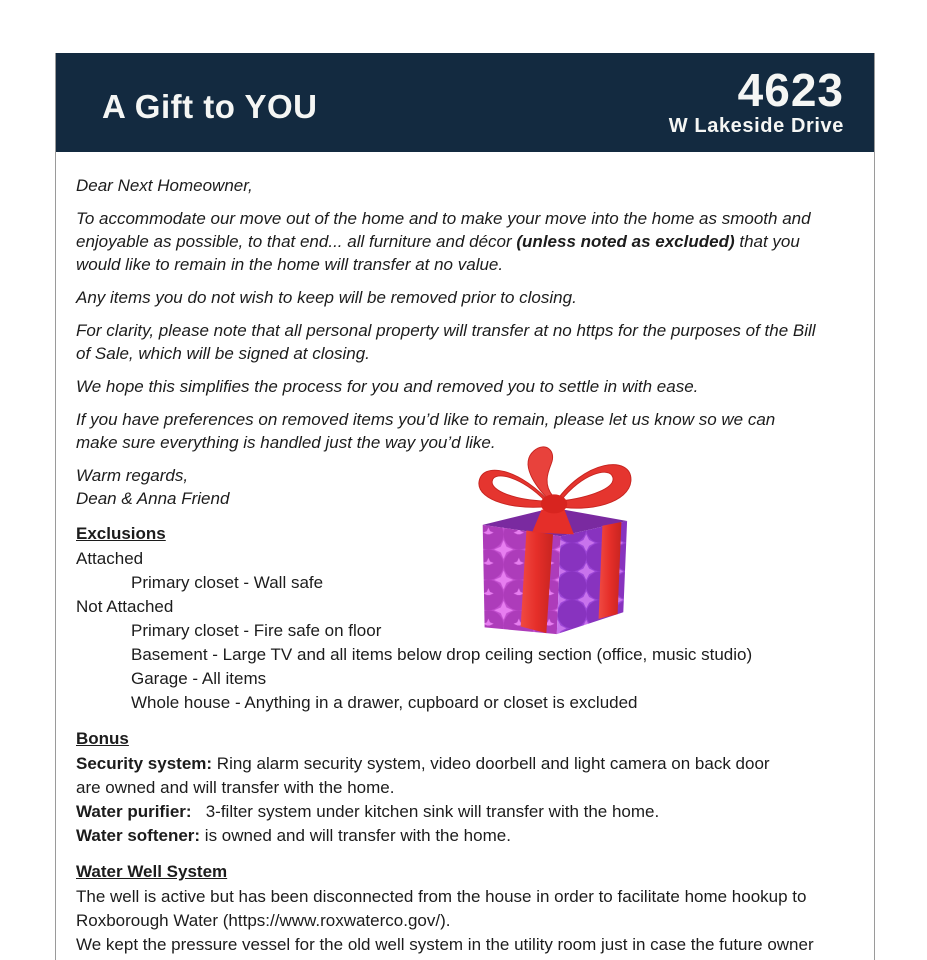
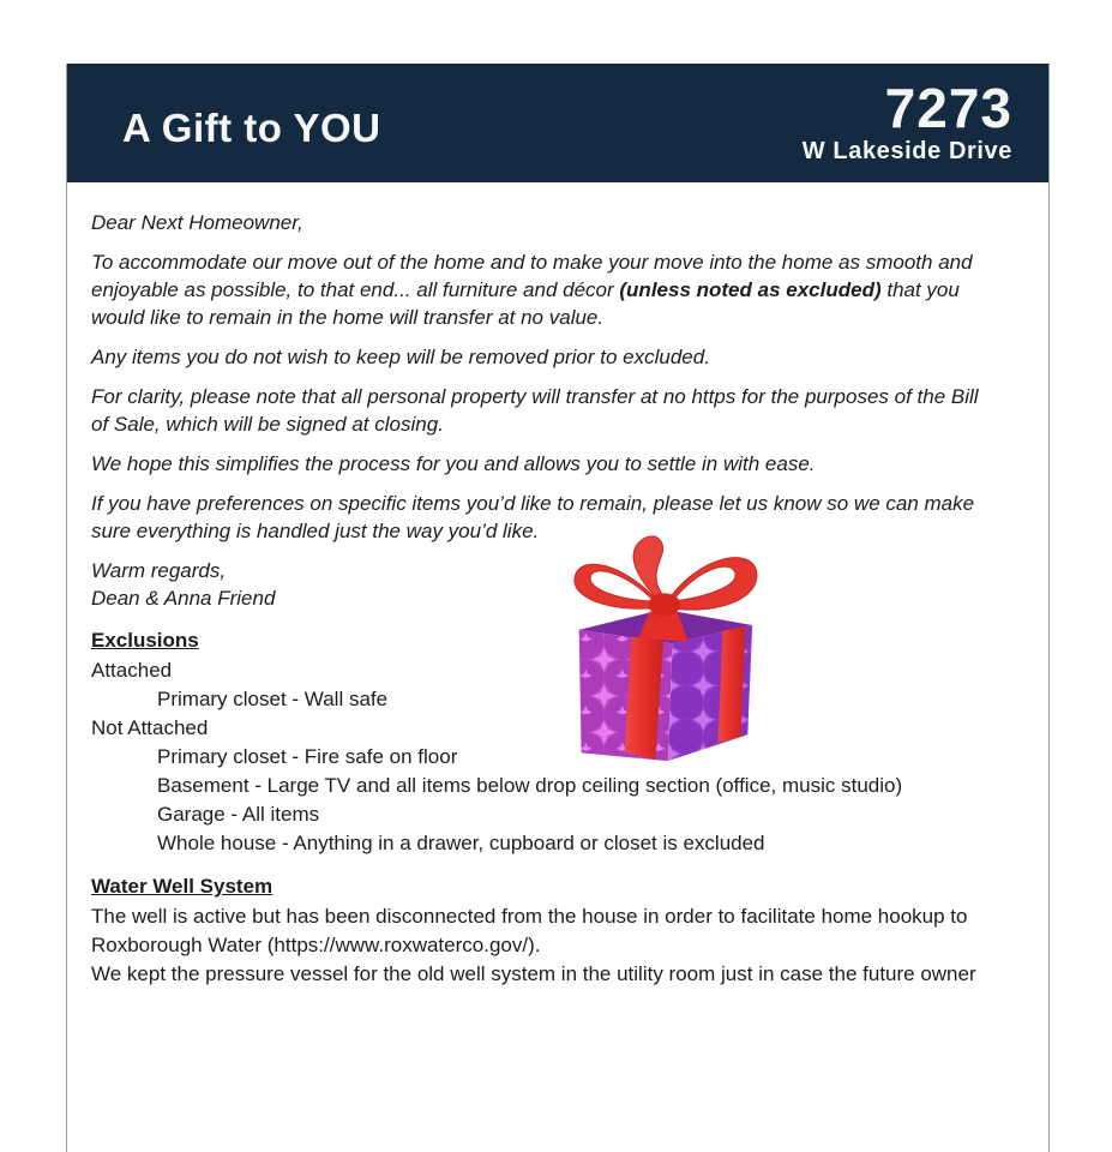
  A Gift to YOU
- 4623
+ 7273
  W Lakeside Drive
  Dear Next Homeowner,
  To accommodate our move out of the home and to make your move into the home as smooth and enjoyable as possible, to that end... all furniture and décor (unless noted as excluded) that you would like to remain in the home will transfer at no value.
- Any items you do not wish to keep will be removed prior to closing.
+ Any items you do not wish to keep will be removed prior to excluded.
  For clarity, please note that all personal property will transfer at no https for the purposes of the Bill of Sale, which will be signed at closing.
- We hope this simplifies the process for you and removed you to settle in with ease.
+ We hope this simplifies the process for you and allows you to settle in with ease.
- If you have preferences on removed items you’d like to remain, please let us know so we can make sure everything is handled just the way you’d like.
+ If you have preferences on specific items you’d like to remain, please let us know so we can make sure everything is handled just the way you’d like.
  Warm regards,
  Dean & Anna Friend
  Exclusions
  Attached
  Primary closet - Wall safe
  Not Attached
  Primary closet - Fire safe on floor
  Basement - Large TV and all items below drop ceiling section (office, music studio)
  Garage - All items
  Whole house - Anything in a drawer, cupboard or closet is excluded
- Bonus
- Security system: Ring alarm security system, video doorbell and light camera on back door are owned and will transfer with the home.
- Water purifier: 3-filter system under kitchen sink will transfer with the home.
- Water softener: is owned and will transfer with the home.
  Water Well System
  The well is active but has been disconnected from the house in order to facilitate home hookup to Roxborough Water (https://www.roxwaterco.gov/).
  We kept the pressure vessel for the old well system in the utility room just in case the future owner
